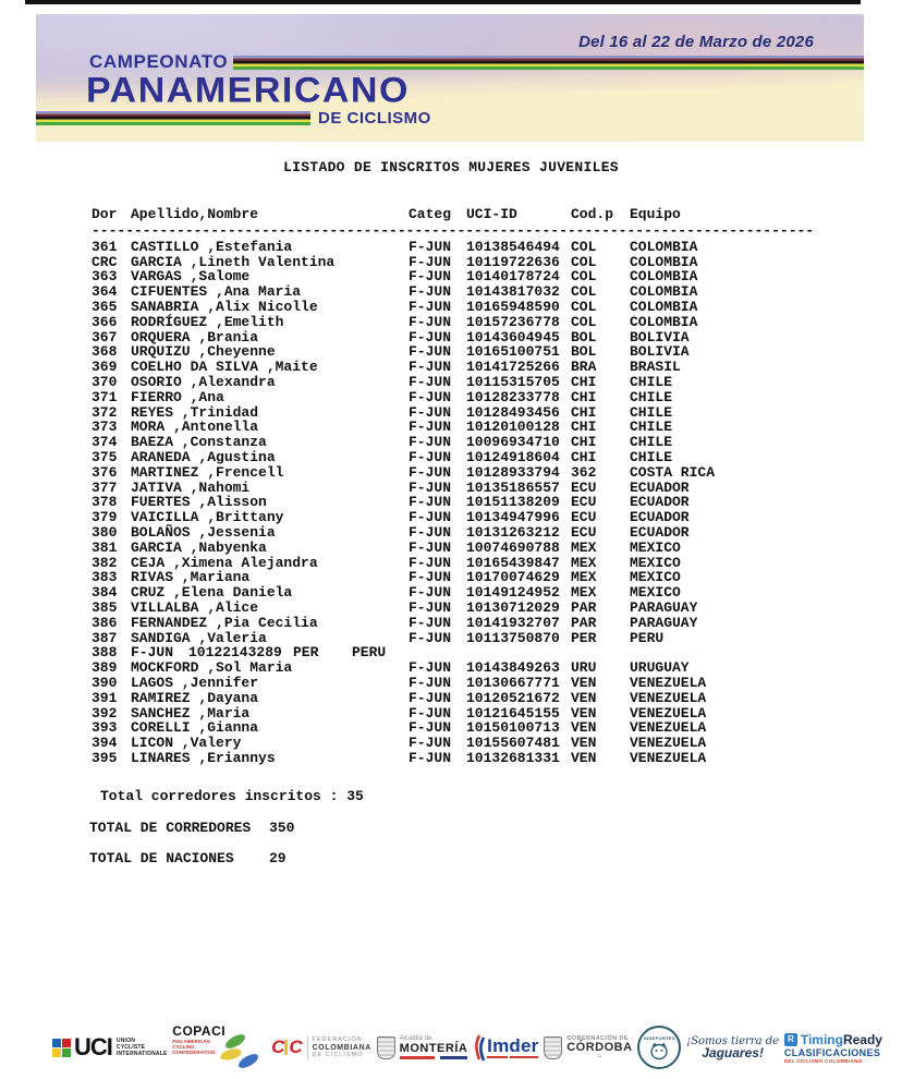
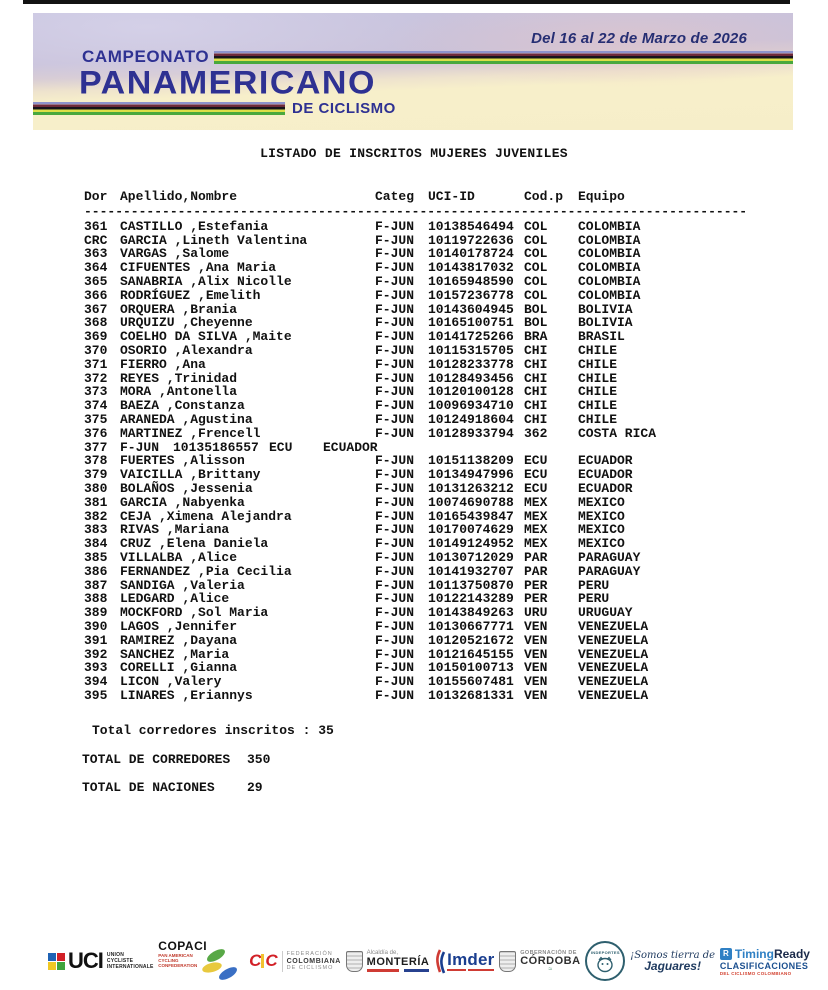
  Del 16 al 22 de Marzo de 2026
  CAMPEONATO
  PANAMERICANO
  DE CICLISMO
  LISTADO DE INSCRITOS MUJERES JUVENILES
  Dor
  Apellido,Nombre
  Categ
  UCI-ID
  Cod.p
  Equipo
  -------------------------------------------------------------------------------------
  361
  CASTILLO ,Estefania
  F-JUN
  10138546494
  COL
  COLOMBIA
  CRC
  GARCIA ,Lineth Valentina
  F-JUN
  10119722636
  COL
  COLOMBIA
  363
  VARGAS ,Salome
  F-JUN
  10140178724
  COL
  COLOMBIA
  364
  CIFUENTES ,Ana Maria
  F-JUN
  10143817032
  COL
  COLOMBIA
  365
  SANABRIA ,Alix Nicolle
  F-JUN
  10165948590
  COL
  COLOMBIA
  366
  RODRÍGUEZ ,Emelith
  F-JUN
  10157236778
  COL
  COLOMBIA
  367
  ORQUERA ,Brania
  F-JUN
  10143604945
  BOL
  BOLIVIA
  368
  URQUIZU ,Cheyenne
  F-JUN
  10165100751
  BOL
  BOLIVIA
  369
  COELHO DA SILVA ,Maite
  F-JUN
  10141725266
  BRA
  BRASIL
  370
  OSORIO ,Alexandra
  F-JUN
  10115315705
  CHI
  CHILE
  371
  FIERRO ,Ana
  F-JUN
  10128233778
  CHI
  CHILE
  372
  REYES ,Trinidad
  F-JUN
  10128493456
  CHI
  CHILE
  373
  MORA ,Antonella
  F-JUN
  10120100128
  CHI
  CHILE
  374
  BAEZA ,Constanza
  F-JUN
  10096934710
  CHI
  CHILE
  375
  ARANEDA ,Agustina
  F-JUN
  10124918604
  CHI
  CHILE
  376
  MARTINEZ ,Frencell
  F-JUN
  10128933794
  362
  COSTA RICA
  377
- JATIVA ,Nahomi
  F-JUN
  10135186557
  ECU
  ECUADOR
  378
  FUERTES ,Alisson
  F-JUN
  10151138209
  ECU
  ECUADOR
  379
  VAICILLA ,Brittany
  F-JUN
  10134947996
  ECU
  ECUADOR
  380
  BOLAÑOS ,Jessenia
  F-JUN
  10131263212
  ECU
  ECUADOR
  381
  GARCIA ,Nabyenka
  F-JUN
  10074690788
  MEX
  MEXICO
  382
  CEJA ,Ximena Alejandra
  F-JUN
  10165439847
  MEX
  MEXICO
  383
  RIVAS ,Mariana
  F-JUN
  10170074629
  MEX
  MEXICO
  384
  CRUZ ,Elena Daniela
  F-JUN
  10149124952
  MEX
  MEXICO
  385
  VILLALBA ,Alice
  F-JUN
  10130712029
  PAR
  PARAGUAY
  386
  FERNANDEZ ,Pia Cecilia
  F-JUN
  10141932707
  PAR
  PARAGUAY
  387
  SANDIGA ,Valeria
  F-JUN
  10113750870
  PER
  PERU
  388
+ LEDGARD ,Alice
  F-JUN
  10122143289
  PER
  PERU
  389
  MOCKFORD ,Sol Maria
  F-JUN
  10143849263
  URU
  URUGUAY
  390
  LAGOS ,Jennifer
  F-JUN
  10130667771
  VEN
  VENEZUELA
  391
  RAMIREZ ,Dayana
  F-JUN
  10120521672
  VEN
  VENEZUELA
  392
  SANCHEZ ,Maria
  F-JUN
  10121645155
  VEN
  VENEZUELA
  393
  CORELLI ,Gianna
  F-JUN
  10150100713
  VEN
  VENEZUELA
  394
  LICON ,Valery
  F-JUN
  10155607481
  VEN
  VENEZUELA
  395
  LINARES ,Eriannys
  F-JUN
  10132681331
  VEN
  VENEZUELA
  Total corredores inscritos : 35
  TOTAL DE CORREDORES
  350
  TOTAL DE NACIONES
  29
  UCI
  COPACI
  C
  C
  MONTERÍA
  Imder
  CÓRDOBA
  ¡Somos tierra de
  Jaguares!
  R
  Timing
  Ready
  CLASIFICACIONES
